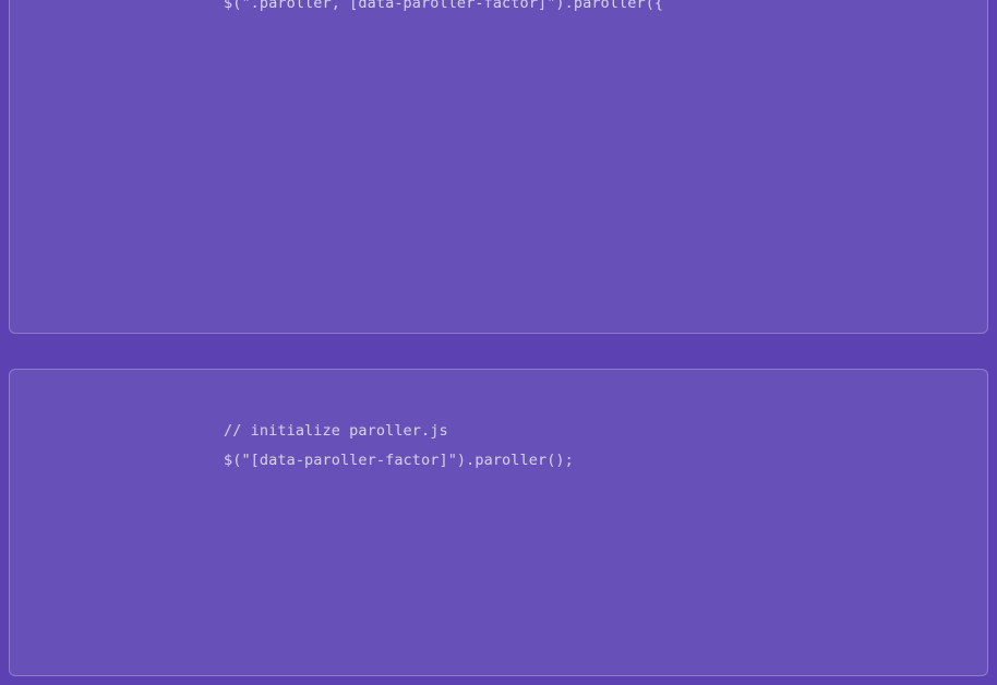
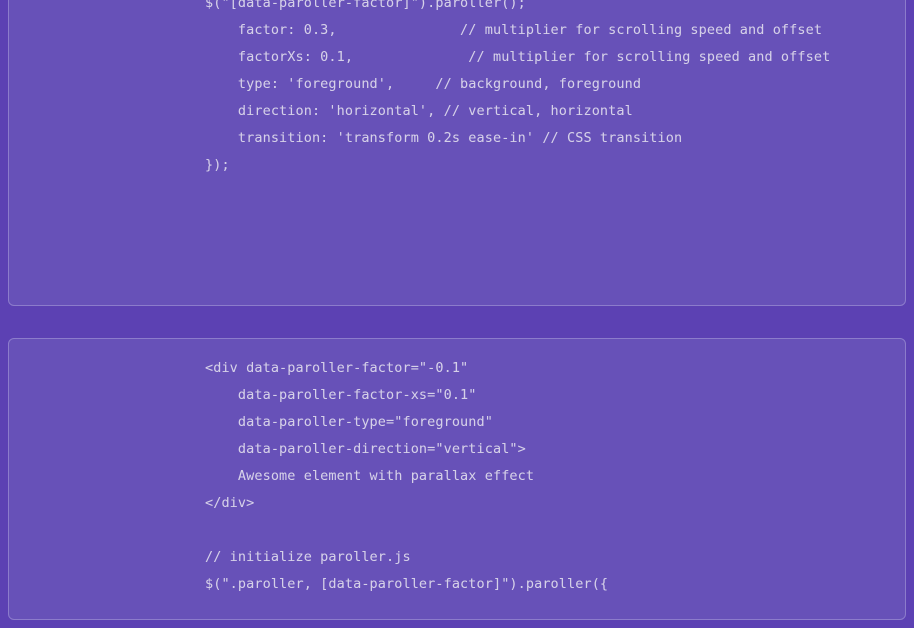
- $(".paroller, [data-paroller-factor]").paroller({
+ $("[data-paroller-factor]").paroller();
+ factor: 0.3, // multiplier for scrolling speed and offset
+ factorXs: 0.1, // multiplier for scrolling speed and offset
+ type: 'foreground', // background, foreground
+ direction: 'horizontal', // vertical, horizontal
+ transition: 'transform 0.2s ease-in' // CSS transition
+ });
+ <div data-paroller-factor="-0.1"
+ data-paroller-factor-xs="0.1"
+ data-paroller-type="foreground"
+ data-paroller-direction="vertical">
+ Awesome element with parallax effect
+ </div>
  // initialize paroller.js
- $("[data-paroller-factor]").paroller();
+ $(".paroller, [data-paroller-factor]").paroller({
